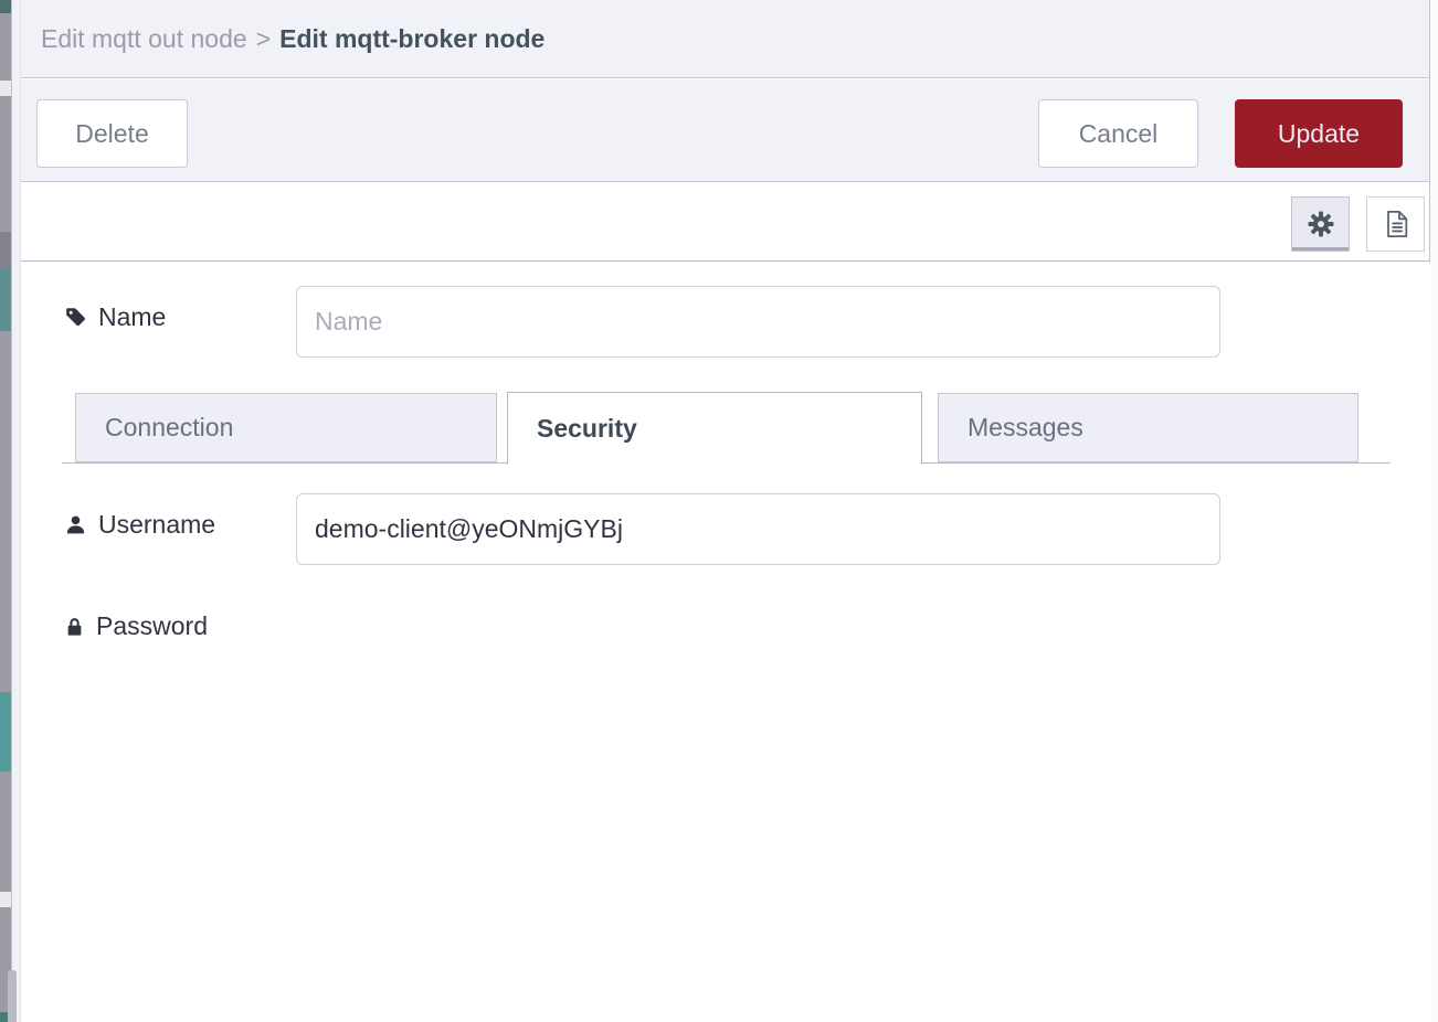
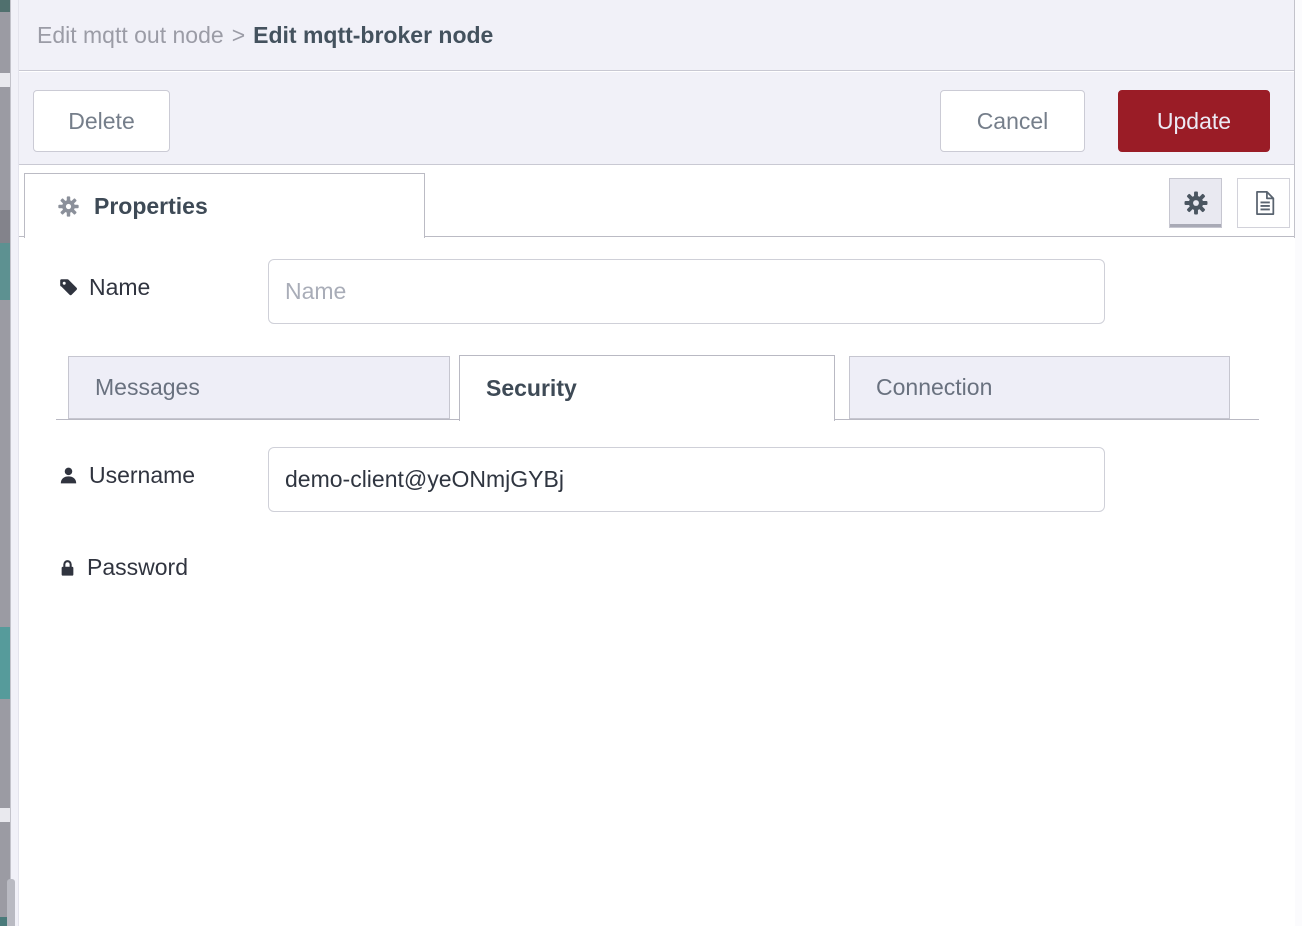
  Edit mqtt out node
  >
  Edit mqtt-broker node
  Delete
  Cancel
  Update
+ Properties
  Name
  Name
- Connection
+ Messages
  Security
- Messages
+ Connection
  Username
  demo-client@yeONmjGYBj
  Password
